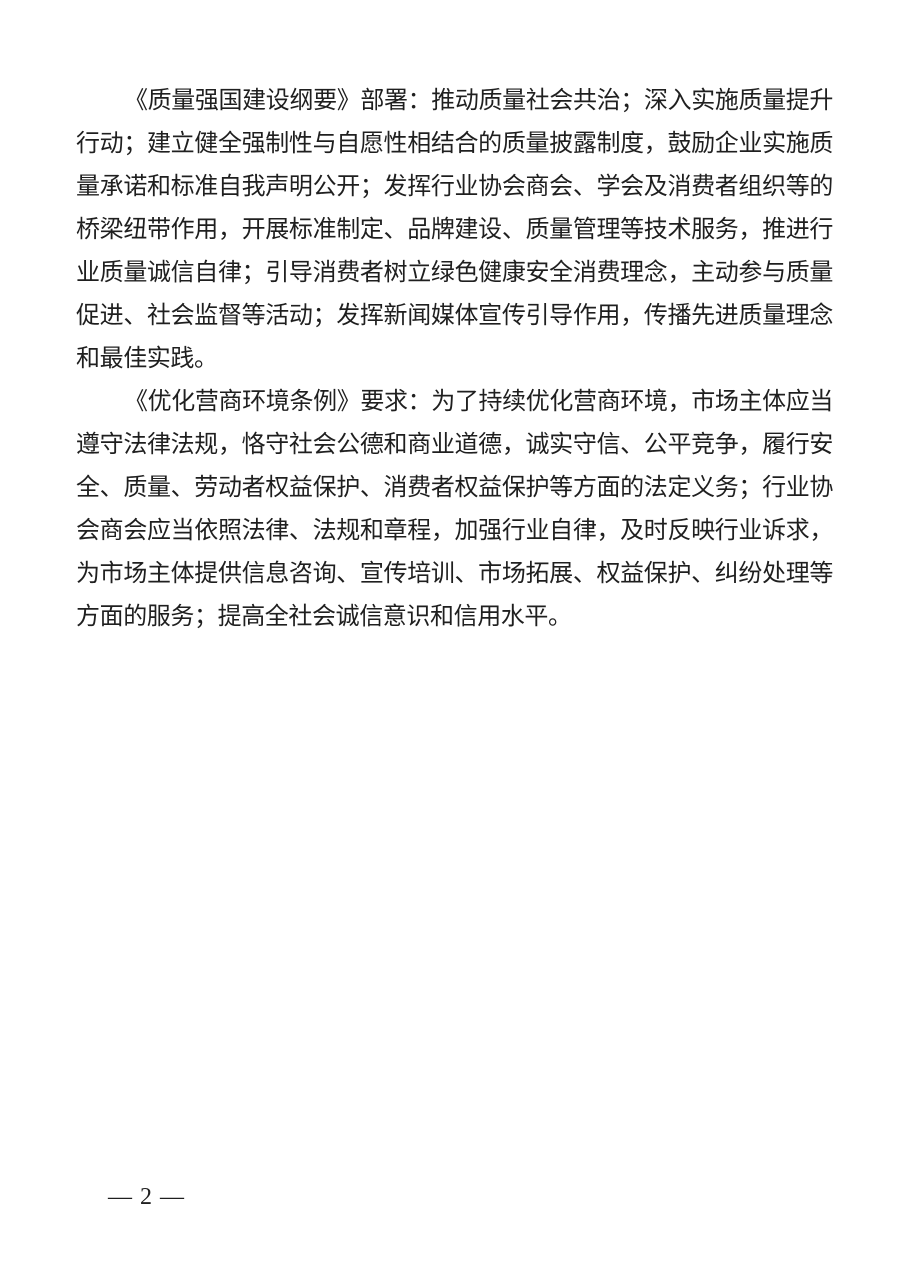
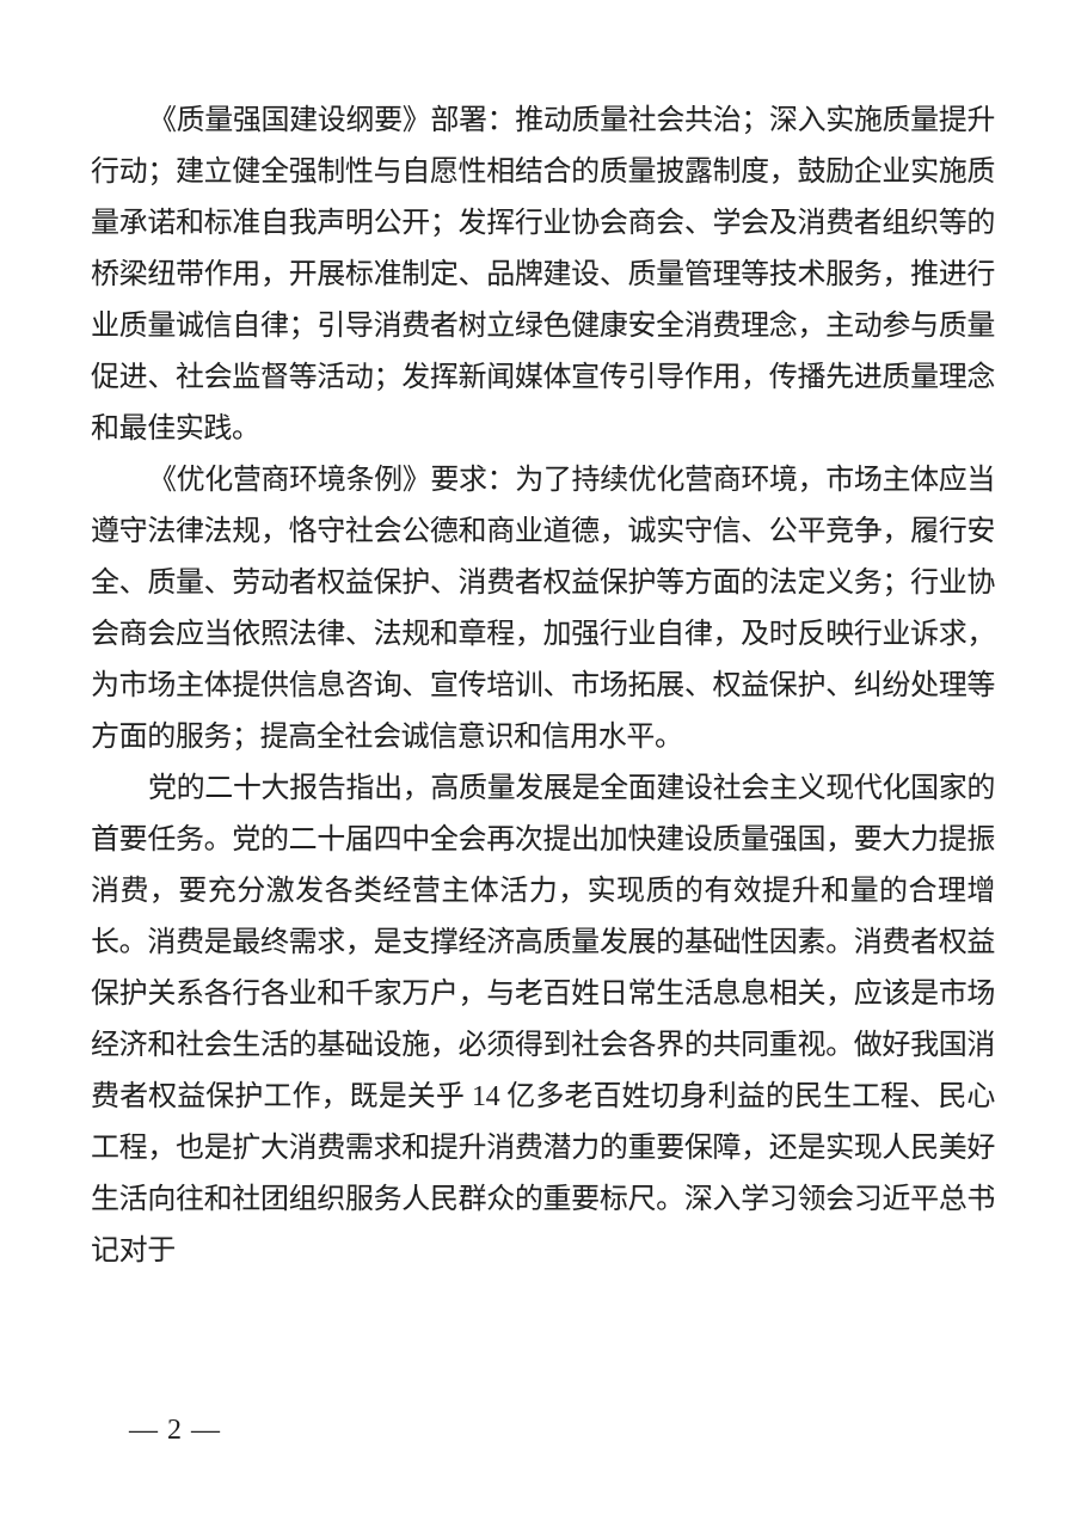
  《质量强国建设纲要》部署：推动质量社会共治；深入实施质量提升行动；建立健全强制性与自愿性相结合的质量披露制度，鼓励企业实施质量承诺和标准自我声明公开；发挥行业协会商会、学会及消费者组织等的桥梁纽带作用，开展标准制定、品牌建设、质量管理等技术服务，推进行业质量诚信自律；引导消费者树立绿色健康安全消费理念，主动参与质量促进、社会监督等活动；发挥新闻媒体宣传引导作用，传播先进质量理念和最佳实践。
  《优化营商环境条例》要求：为了持续优化营商环境，市场主体应当遵守法律法规，恪守社会公德和商业道德，诚实守信、公平竞争，履行安全、质量、劳动者权益保护、消费者权益保护等方面的法定义务；行业协会商会应当依照法律、法规和章程，加强行业自律，及时反映行业诉求，为市场主体提供信息咨询、宣传培训、市场拓展、权益保护、纠纷处理等方面的服务；提高全社会诚信意识和信用水平。
+ 党的二十大报告指出，高质量发展是全面建设社会主义现代化国家的首要任务。党的二十届四中全会再次提出加快建设质量强国，要大力提振消费，要充分激发各类经营主体活力，实现质的有效提升和量的合理增长。消费是最终需求，是支撑经济高质量发展的基础性因素。消费者权益保护关系各行各业和千家万户，与老百姓日常生活息息相关，应该是市场经济和社会生活的基础设施，必须得到社会各界的共同重视。做好我国消费者权益保护工作，既是关乎 14 亿多老百姓切身利益的民生工程、民心工程，也是扩大消费需求和提升消费潜力的重要保障，还是实现人民美好生活向往和社团组织服务人民群众的重要标尺。深入学习领会习近平总书记对于
  — 2 —
